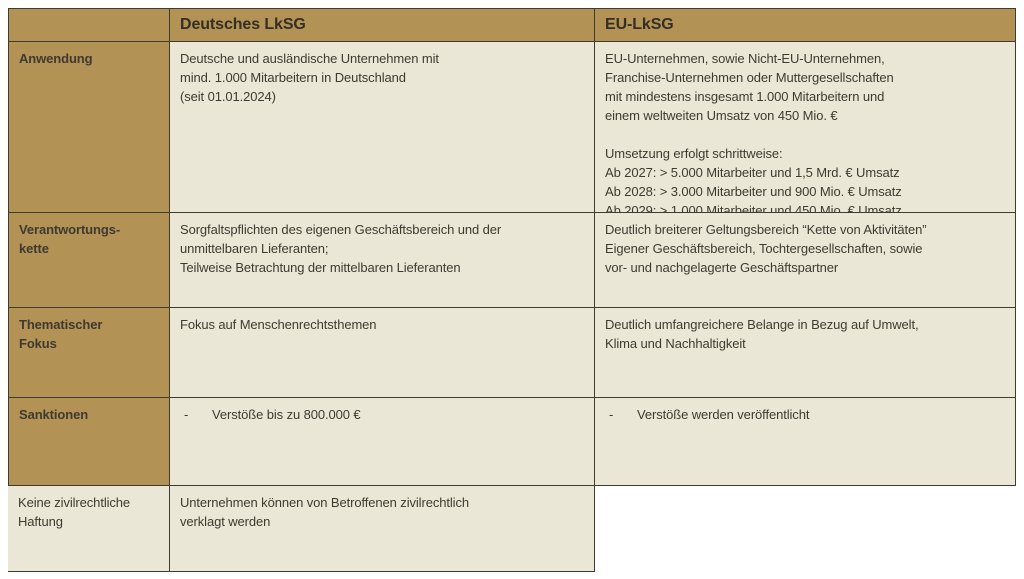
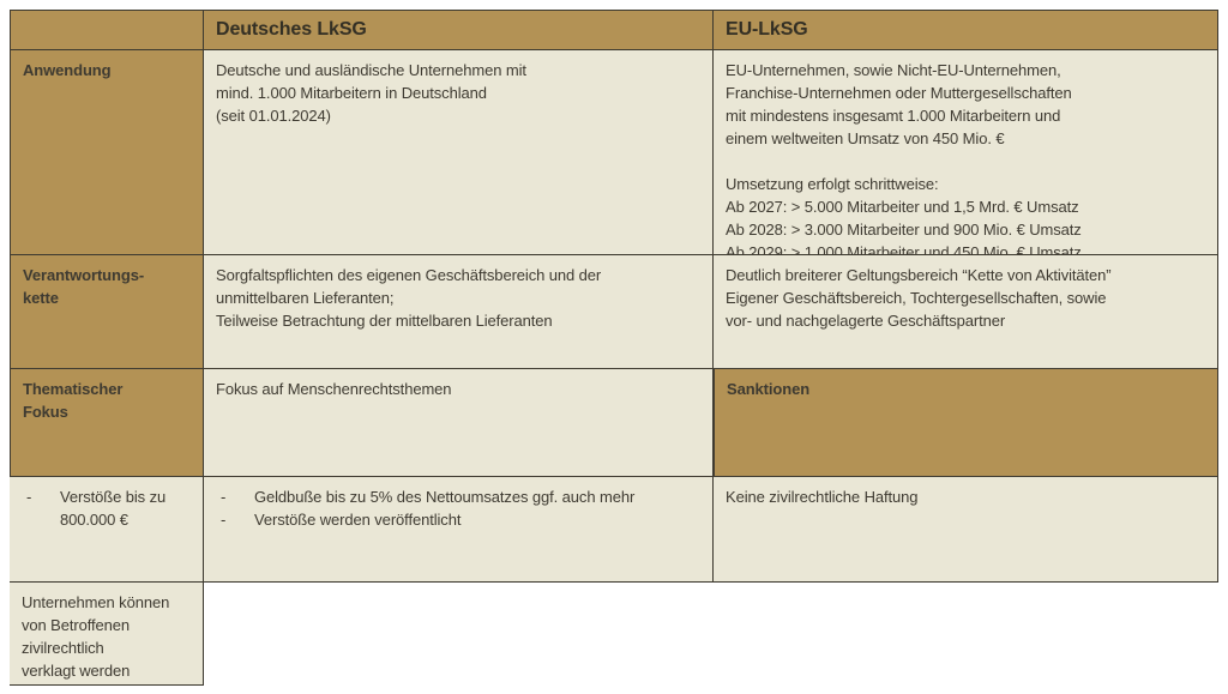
  Deutsches LkSG
  EU-LkSG
  Anwendung
  Deutsche und ausländische Unternehmen mit
  mind. 1.000 Mitarbeitern in Deutschland
  (seit 01.01.2024)
  EU-Unternehmen, sowie Nicht-EU-Unternehmen,
  Franchise-Unternehmen oder Muttergesellschaften
  mit mindestens insgesamt 1.000 Mitarbeitern und
  einem weltweiten Umsatz von 450 Mio. €
  Umsetzung erfolgt schrittweise:
  Ab 2027: > 5.000 Mitarbeiter und 1,5 Mrd. € Umsatz
  Ab 2028: > 3.000 Mitarbeiter und 900 Mio. € Umsatz
  Ab 2029: > 1.000 Mitarbeiter und 450 Mio. € Umsatz
  Verantwortungs-
  kette
  Sorgfaltspflichten des eigenen Geschäftsbereich und der
  unmittelbaren Lieferanten;
  Teilweise Betrachtung der mittelbaren Lieferanten
  Deutlich breiterer Geltungsbereich “Kette von Aktivitäten”
  Eigener Geschäftsbereich, Tochtergesellschaften, sowie
  vor- und nachgelagerte Geschäftspartner
  Thematischer
  Fokus
  Fokus auf Menschenrechtsthemen
- Deutlich umfangreichere Belange in Bezug auf Umwelt,
- Klima und Nachhaltigkeit
  Sanktionen
  Verstöße bis zu 800.000 €
+ Geldbuße bis zu 5% des Nettoumsatzes ggf. auch mehr
  Verstöße werden veröffentlicht
  Keine zivilrechtliche Haftung
  Unternehmen können von Betroffenen zivilrechtlich
  verklagt werden
